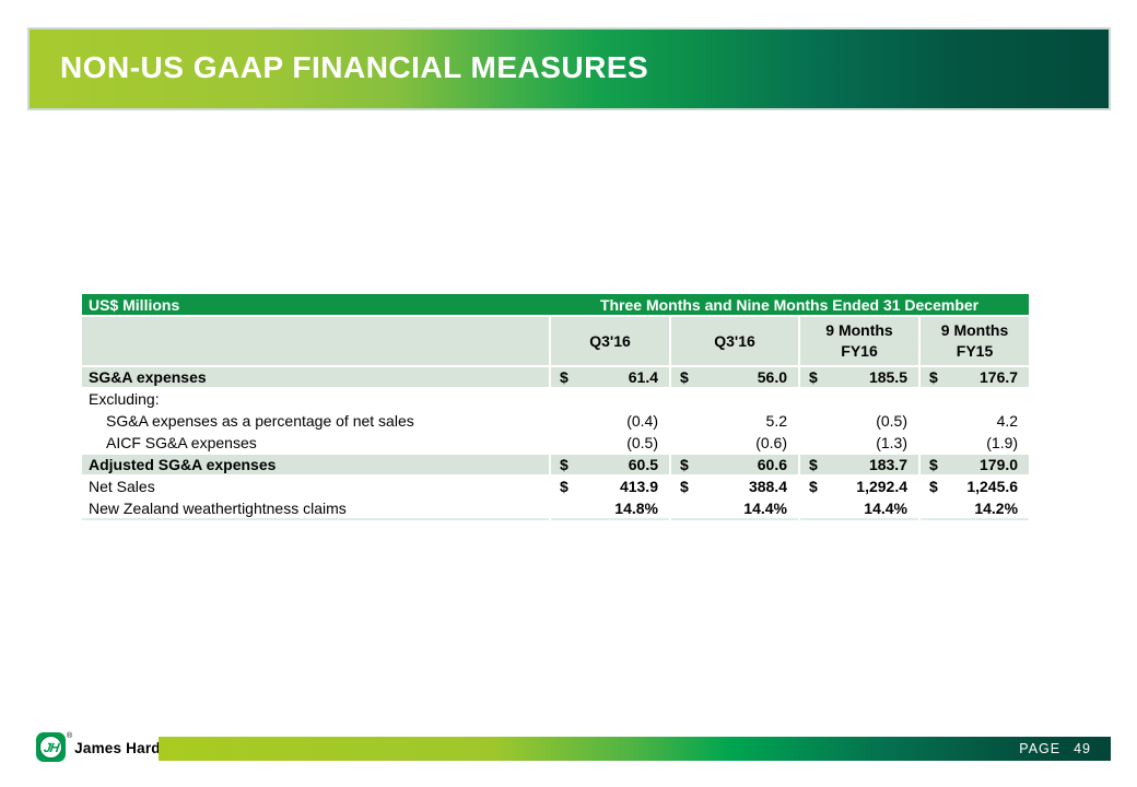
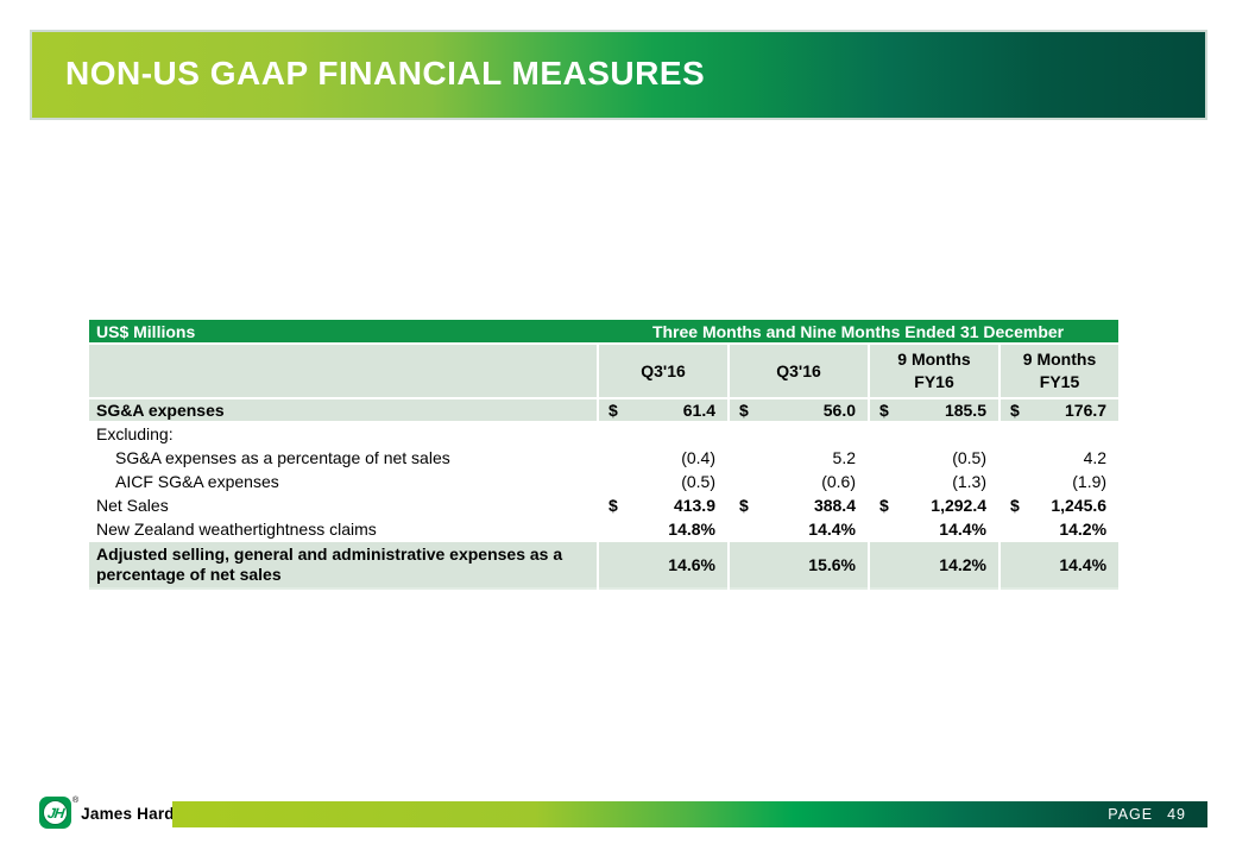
  NON-US GAAP FINANCIAL MEASURES
  US$ Millions	Three Months and Nine Months Ended 31 December
  	Q3'16	Q3'16	9 MonthsFY16	9 MonthsFY15
  SG&A expenses	$ 61.4	$ 56.0	$ 185.5	$ 176.7
  Excluding:
  SG&A expenses as a percentage of net sales	(0.4)	5.2	(0.5)	4.2
  AICF SG&A expenses	(0.5)	(0.6)	(1.3)	(1.9)
- Adjusted SG&A expenses	$ 60.5	$ 60.6	$ 183.7	$ 179.0
  Net Sales	$ 413.9	$ 388.4	$ 1,292.4	$ 1,245.6
  New Zealand weathertightness claims	14.8%	14.4%	14.4%	14.2%
+ Adjusted selling, general and administrative expenses as a percentage of net sales	14.6%	15.6%	14.2%	14.4%
  James Hard
  PAGE
  49
